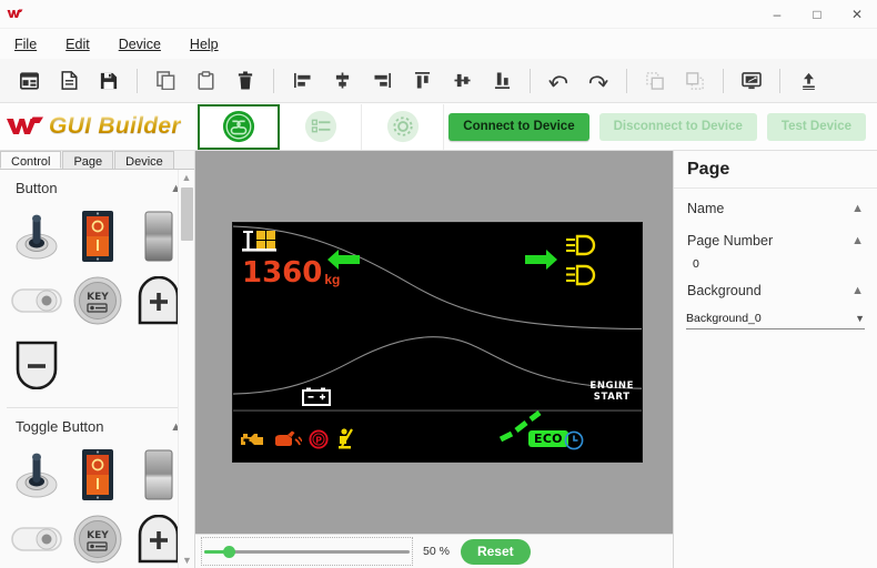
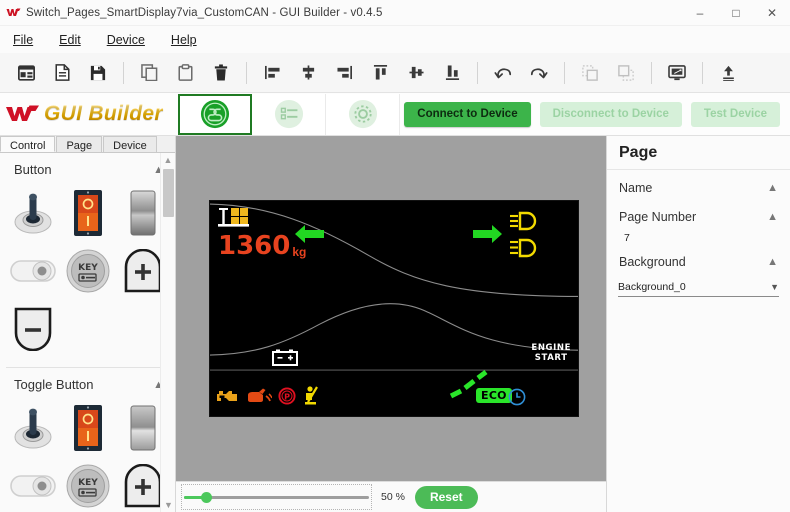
+ Switch_Pages_SmartDisplay7via_CustomCAN - GUI Builder - v0.4.5
  –
  □
  ✕
  File
  Edit
  Device
  Help
  GUI Builder
  Connect to Device
  Disconnect to Device
  Test Device
  Control
  Page
  Device
  Button
  ▲
  KEY
  Toggle Button
  ▲
  KEY
  ▲
  ▼
  1360
  kg
  ENGINE
  START
  ECO
  P
  50 %
  Reset
  Page
  Name
  ▲
  Page Number
  ▲
- 0
+ 7
  Background
  ▲
  Background_0
  ▼
